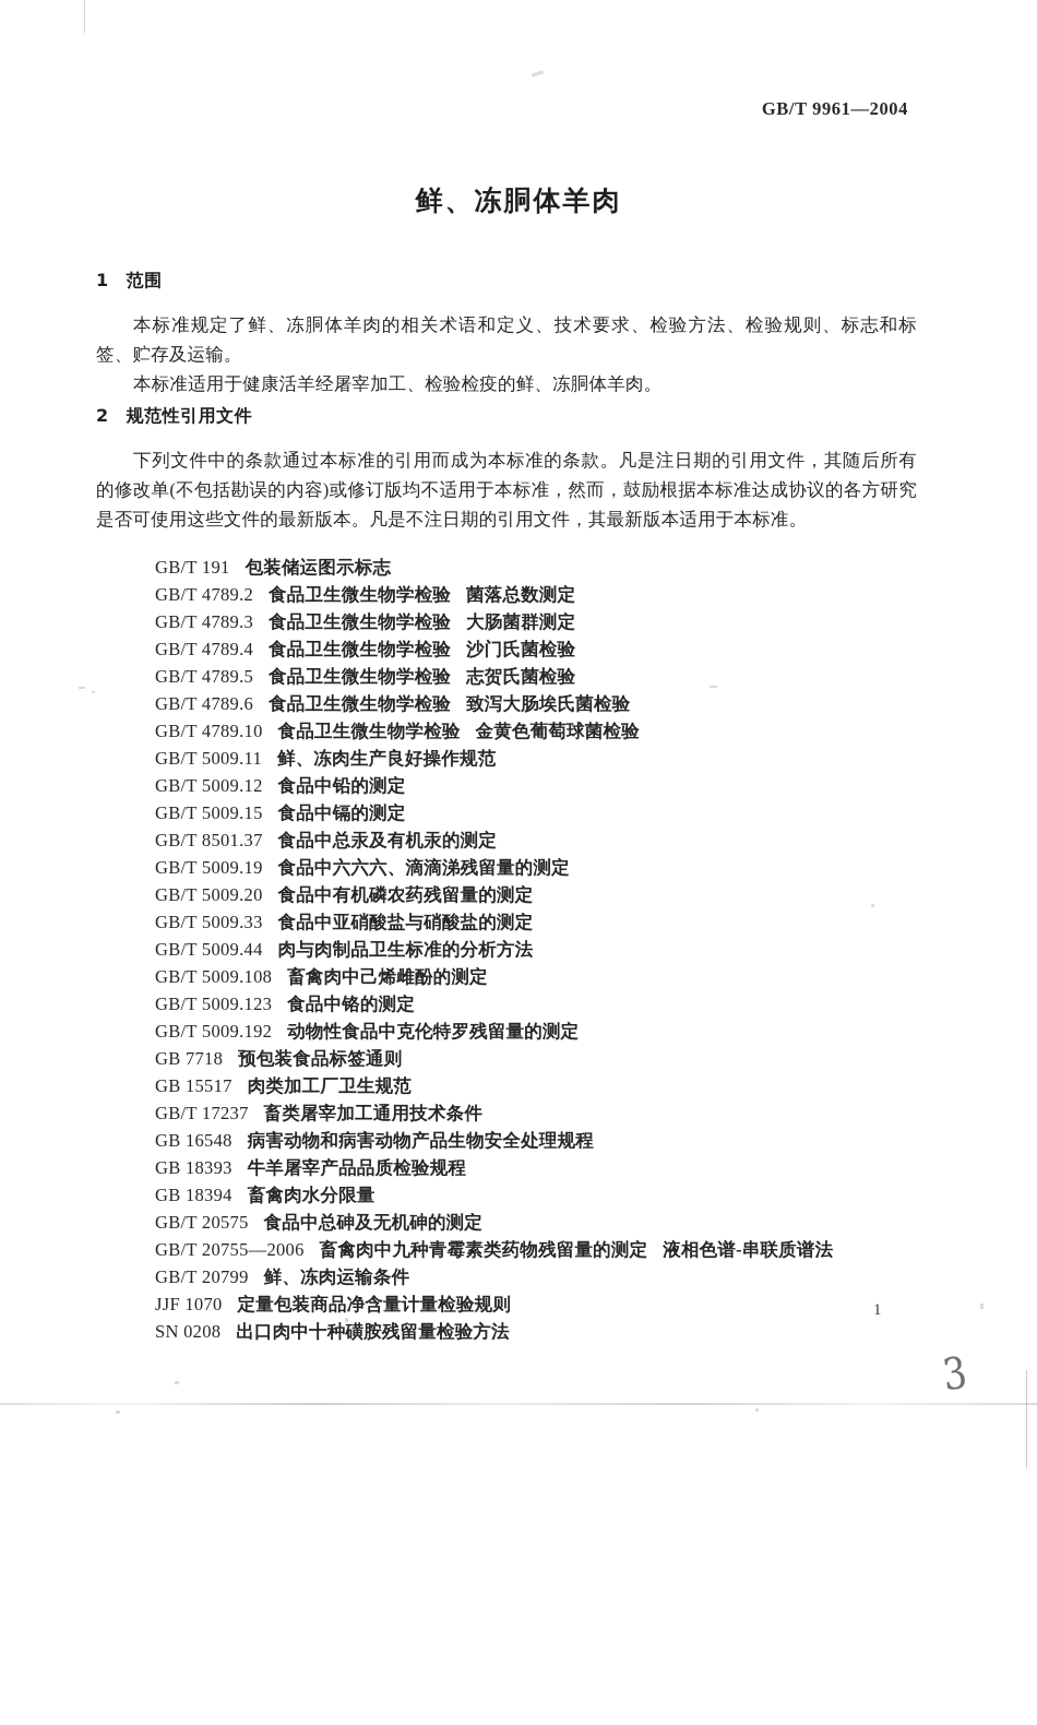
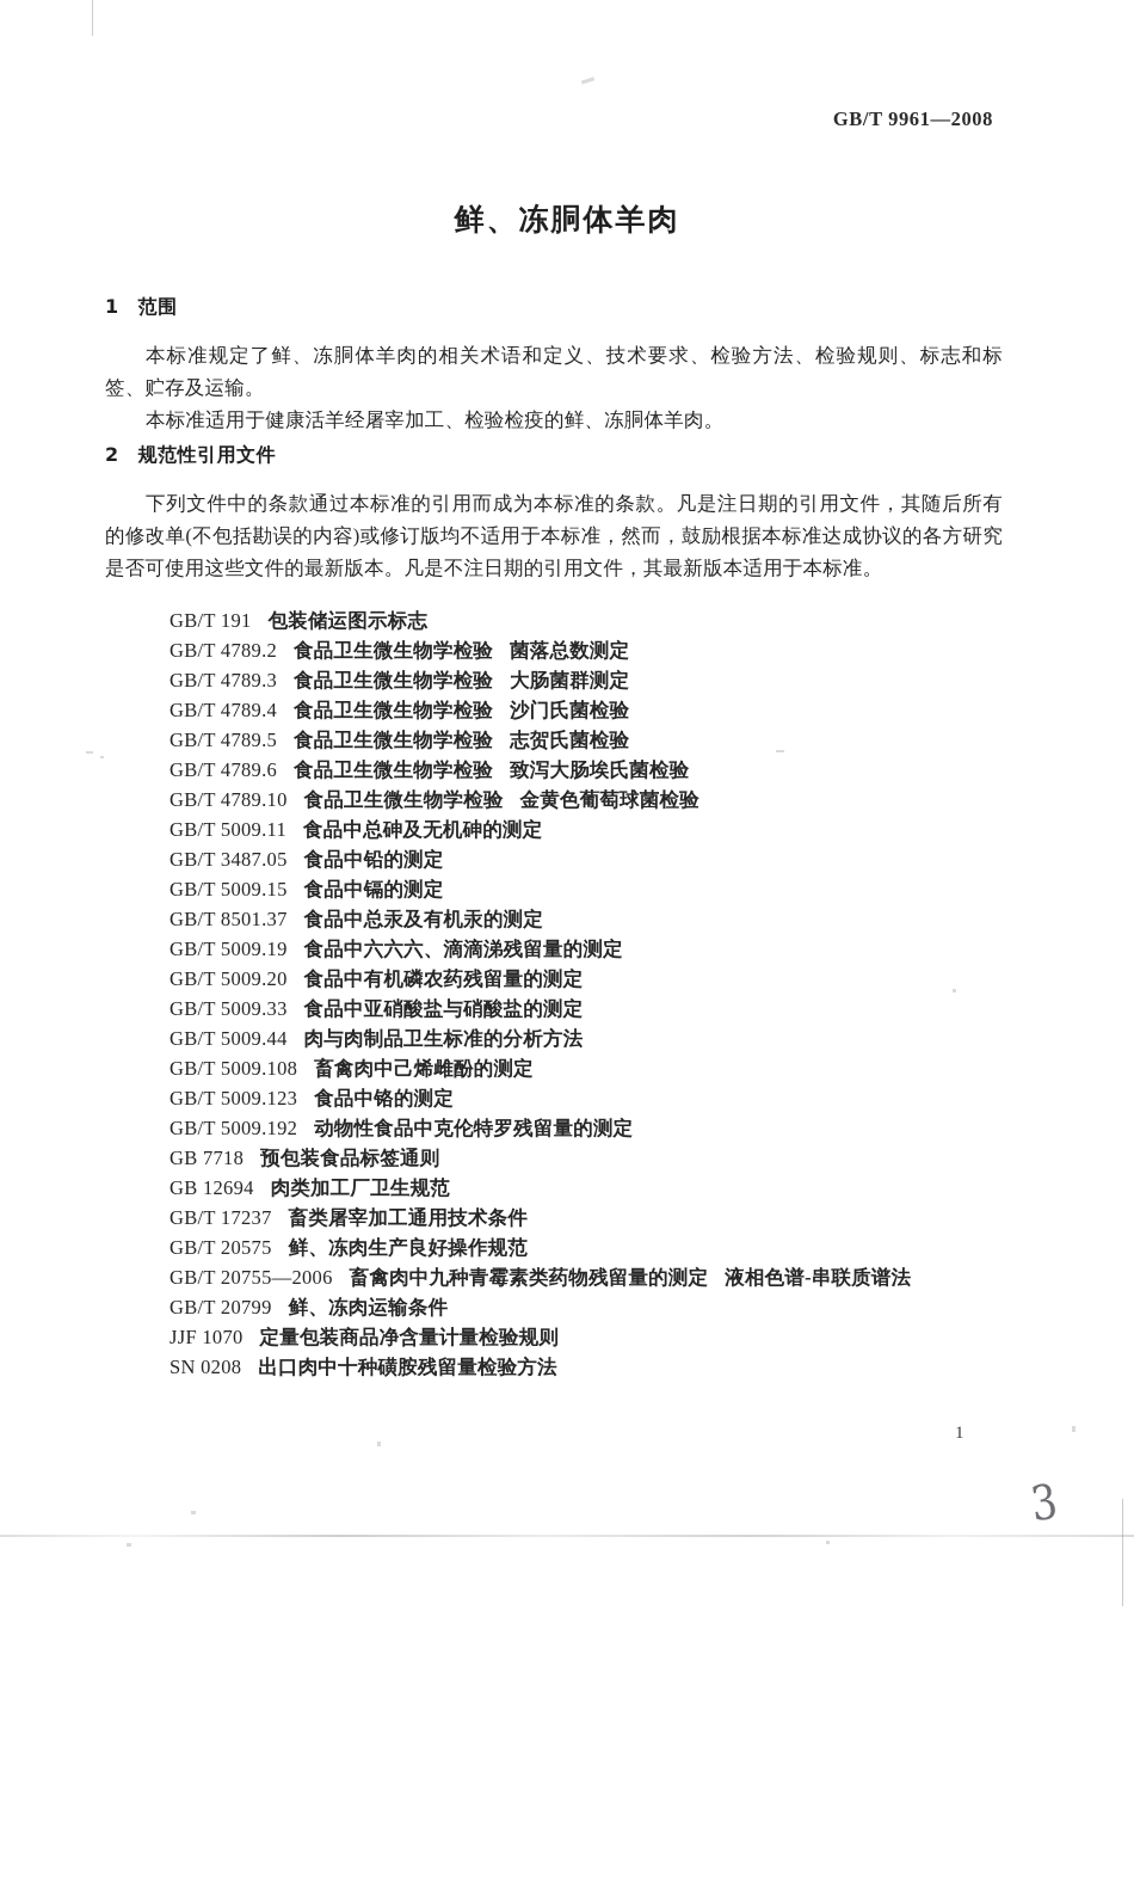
- GB/T 9961—2004
+ GB/T 9961—2008
  鲜、冻胴体羊肉
  1 范围
  本标准规定了鲜、冻胴体羊肉的相关术语和定义、技术要求、检验方法、检验规则、标志和标签、贮存及运输。
  本标准适用于健康活羊经屠宰加工、检验检疫的鲜、冻胴体羊肉。
  2 规范性引用文件
  下列文件中的条款通过本标准的引用而成为本标准的条款。凡是注日期的引用文件，其随后所有的修改单(不包括勘误的内容)或修订版均不适用于本标准，然而，鼓励根据本标准达成协议的各方研究是否可使用这些文件的最新版本。凡是不注日期的引用文件，其最新版本适用于本标准。
  GB/T 191 包装储运图示标志
  GB/T 4789.2 食品卫生微生物学检验 菌落总数测定
  GB/T 4789.3 食品卫生微生物学检验 大肠菌群测定
  GB/T 4789.4 食品卫生微生物学检验 沙门氏菌检验
  GB/T 4789.5 食品卫生微生物学检验 志贺氏菌检验
  GB/T 4789.6 食品卫生微生物学检验 致泻大肠埃氏菌检验
  GB/T 4789.10 食品卫生微生物学检验 金黄色葡萄球菌检验
- GB/T 5009.11 鲜、冻肉生产良好操作规范
+ GB/T 5009.11 食品中总砷及无机砷的测定
- GB/T 5009.12 食品中铅的测定
+ GB/T 3487.05 食品中铅的测定
  GB/T 5009.15 食品中镉的测定
  GB/T 8501.37 食品中总汞及有机汞的测定
  GB/T 5009.19 食品中六六六、滴滴涕残留量的测定
  GB/T 5009.20 食品中有机磷农药残留量的测定
  GB/T 5009.33 食品中亚硝酸盐与硝酸盐的测定
  GB/T 5009.44 肉与肉制品卫生标准的分析方法
  GB/T 5009.108 畜禽肉中己烯雌酚的测定
  GB/T 5009.123 食品中铬的测定
  GB/T 5009.192 动物性食品中克伦特罗残留量的测定
  GB 7718 预包装食品标签通则
- GB 15517 肉类加工厂卫生规范
+ GB 12694 肉类加工厂卫生规范
  GB/T 17237 畜类屠宰加工通用技术条件
- GB 16548 病害动物和病害动物产品生物安全处理规程
- GB 18393 牛羊屠宰产品品质检验规程
- GB 18394 畜禽肉水分限量
- GB/T 20575 食品中总砷及无机砷的测定
+ GB/T 20575 鲜、冻肉生产良好操作规范
  GB/T 20755—2006 畜禽肉中九种青霉素类药物残留量的测定 液相色谱-串联质谱法
  GB/T 20799 鲜、冻肉运输条件
  JJF 1070 定量包装商品净含量计量检验规则
  SN 0208 出口肉中十种磺胺残留量检验方法
  1
